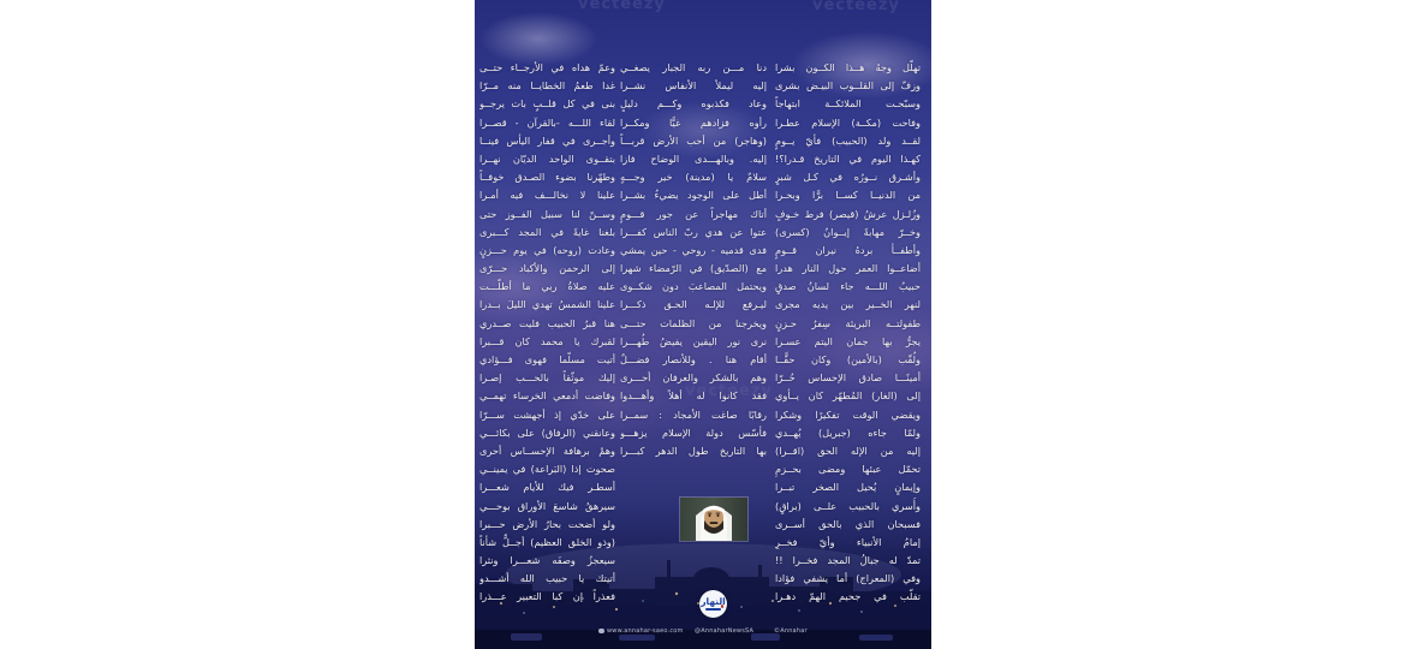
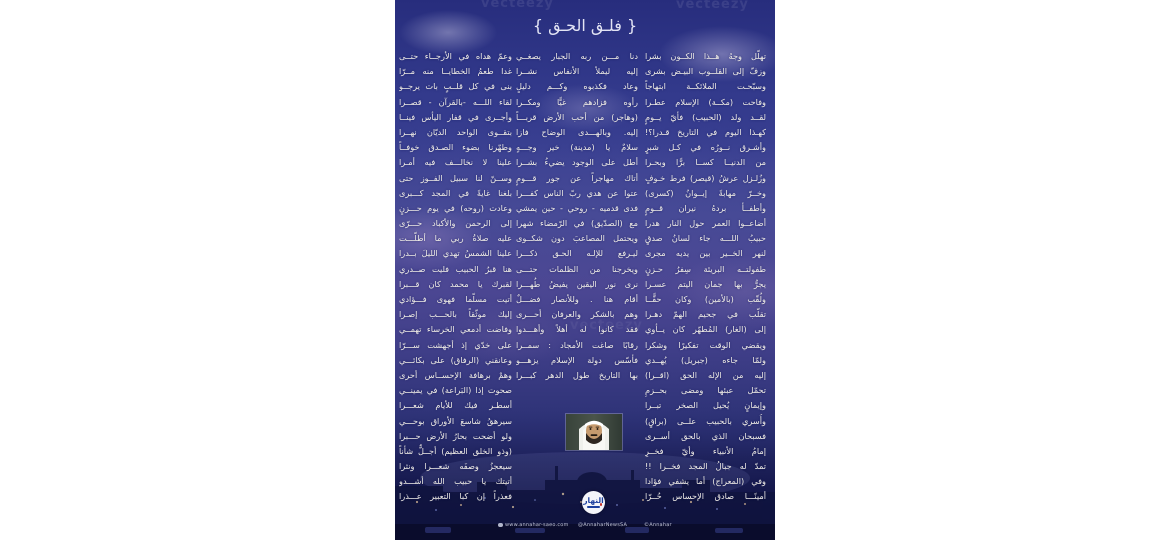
  vecteezy
+ { فلـق الحـق }
  تهلّل وجهُ هــذا الكــون بشرا
  وزفّ إلى القلــوب البيـض بشرى
  وسبّحـت الملائكــة ابتهاجاً
  وفاحت (مكــة) الإسلام عطـرا
  لقــد ولد (الحبيب) فأيّ يــومٍ
  كهـذا اليوم في التاريخ قـدرا؟!
  وأشـرق نــورُه في كـل شبرٍ
  من الدنيــا كســا برًّا وبحـرا
  وزُلـزل عرشُ (قيصر) فرط خـوفٍ
  وخــرّ مهابةً إيــوانُ (كسرى)
  وأطفــأ بردهُ نيران قــومٍ
  أضاعــوا العمر حول النار هدرا
  حبيبُ اللـــه جاء لسانُ صدقٍ
  لنهر الخــير بين يديه مجرى
  طفولتــه البريئة سِفرُ حـزنٍ
  يجرُّ بها جمان اليتم عسـرا
  ولُقّب (بالأمين) وكان حقًّــا
- أمينًـــا صادق الإحساس حُــرّا
+ تقلّب في جحيم الهمّ دهـرا
  إلى (الغار) المُطهّر كان يــأوي
  ويقضي الوقت تفكيرًا وشكرا
  ولمّا جاءه (جبريل) يُهــدي
  إليه من الإله الحق (اقــرا)
  تحمّل عبئها ومضى بحــزمِ
  وإيمانٍ يُحيل الصخر تبــرا
  وأُسري بالحبيب علــى (براقٍ)
  فسبحان الذي بالحق أســرى
  إمامُ الأنبياء وأيّ فخــرِ
  تمدّ له جبالُ المجد فخــرا !!
  وفي (المعراج) أما يشفي فؤادا
- تقلّب في جحيم الهمّ دهـرا
+ أمينًـــا صادق الإحساس حُــرّا
  دنا مـــن ربه الجبار يصغــي
  إليه ليملأ الأنفاس نشــرا
  وعاد فكذبوه وكـــم دليلٍ
  رأوه فزادهم غيًّا ومكــرا
  (وهاجر) من أحب الأرض قربـــاً
  إليه. وبالهـــدى الوضاح فازا
  سلامٌ يا (مدينة) خير وجـــهٍ
  أطل على الوجود يضيءُ بشــرا
  أتاك مهاجراً عن جور قـــومٍ
  عتوا عن هدي ربّ الناس كفـــرا
  فدى قدميه - روحي - حين يمشي
  مع (الصدّيق) في الرّمضاء شهرا
  ويحتمل المصاعبَ دون شكــوى
  ليـرفع للإلـه الحـق ذكـــرا
  ويخرجنا من الظلمات حتـــى
  نرى نور اليقين يفيضُ طُهـــرا
  أقام هنا . وللأنصار فضـــلٌ
  وهم بالشكر والعرفان أحـــرى
  فقد كانوا له أهلاً وأهـــدوا
  رقابًا صاغت الأمجاد : سمــرا
  فأسّس دولة الإسلام يزهـــو
  بها التاريخ طول الدهر كبـــرا
  وعمّ هداه في الأرجــاء حتــى
  غدا طعمُ الخطايــا منه مــرّا
  بنى في كل قلــبٍ بات يرجــو
  لقاء اللـــه -بالقرآن - قصــرا
  وأجــرى في قفار اليأس فينــا
  بتقــوى الواحد الديّان نهــرا
  وطهّرنا بضوء الصـدق خوفــاً
  علينا لا نخالـــف فيه أمـرا
  وســنّ لنا سبيل الفــوز حتى
  بلغنا غايةً في المجد كـــبرى
  وعادت (روحه) في يوم حـــزنٍ
  إلى الرحمن والأكباد حـــرّى
  عليه صلاةُ ربي ما أطلّـــت
  علينا الشمسُ تهدي الليلَ بــدرا
  هنا قبرُ الحبيب فليت صــدري
  لقبرك يا محمد كان قـــبرا
  أتيت مسلّما فهوى فـــؤادي
  إليك موثّقاً بالحـــب إصـرا
  وفاضت أدمعي الخرساء تهمــي
  على خدّي إذ أجهشت ســـرّا
  وعانقني (الرفاق) على بكائـــي
  وهمْ برهافة الإحســاس أحرى
  صحوت إذا (البَراعة) في يمينــي
  أسطـر فيك للأيام شعـــرا
  سيرهقُ شاسعَ الأوراق بوحـــي
  ولو أضحت بحارُ الأرض حـــبرا
  (وذو الخلق العظيم) أجــلُّ شأناً
  سيعجزُ وصفَه شعـــرا ونثرا
  أتيتك يا حبيب الله أشـــدو
  فعذراً إن كبا التعبير عـــذرا
  النهار
